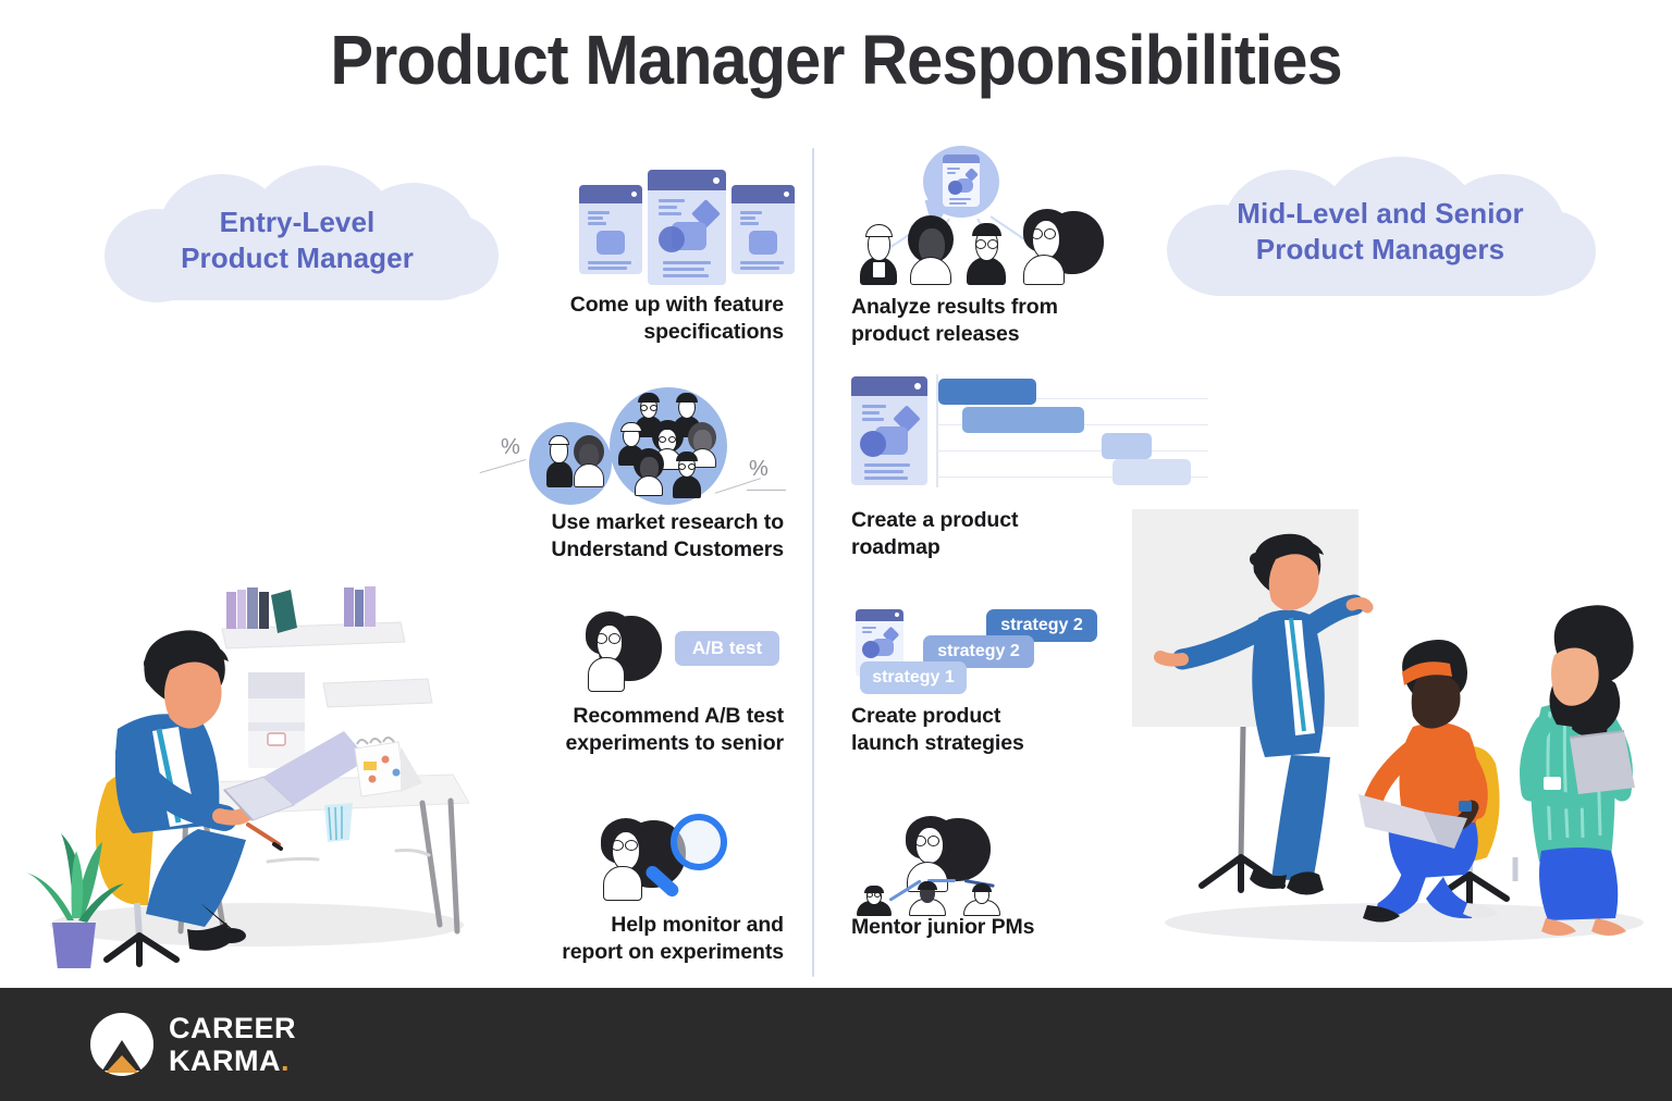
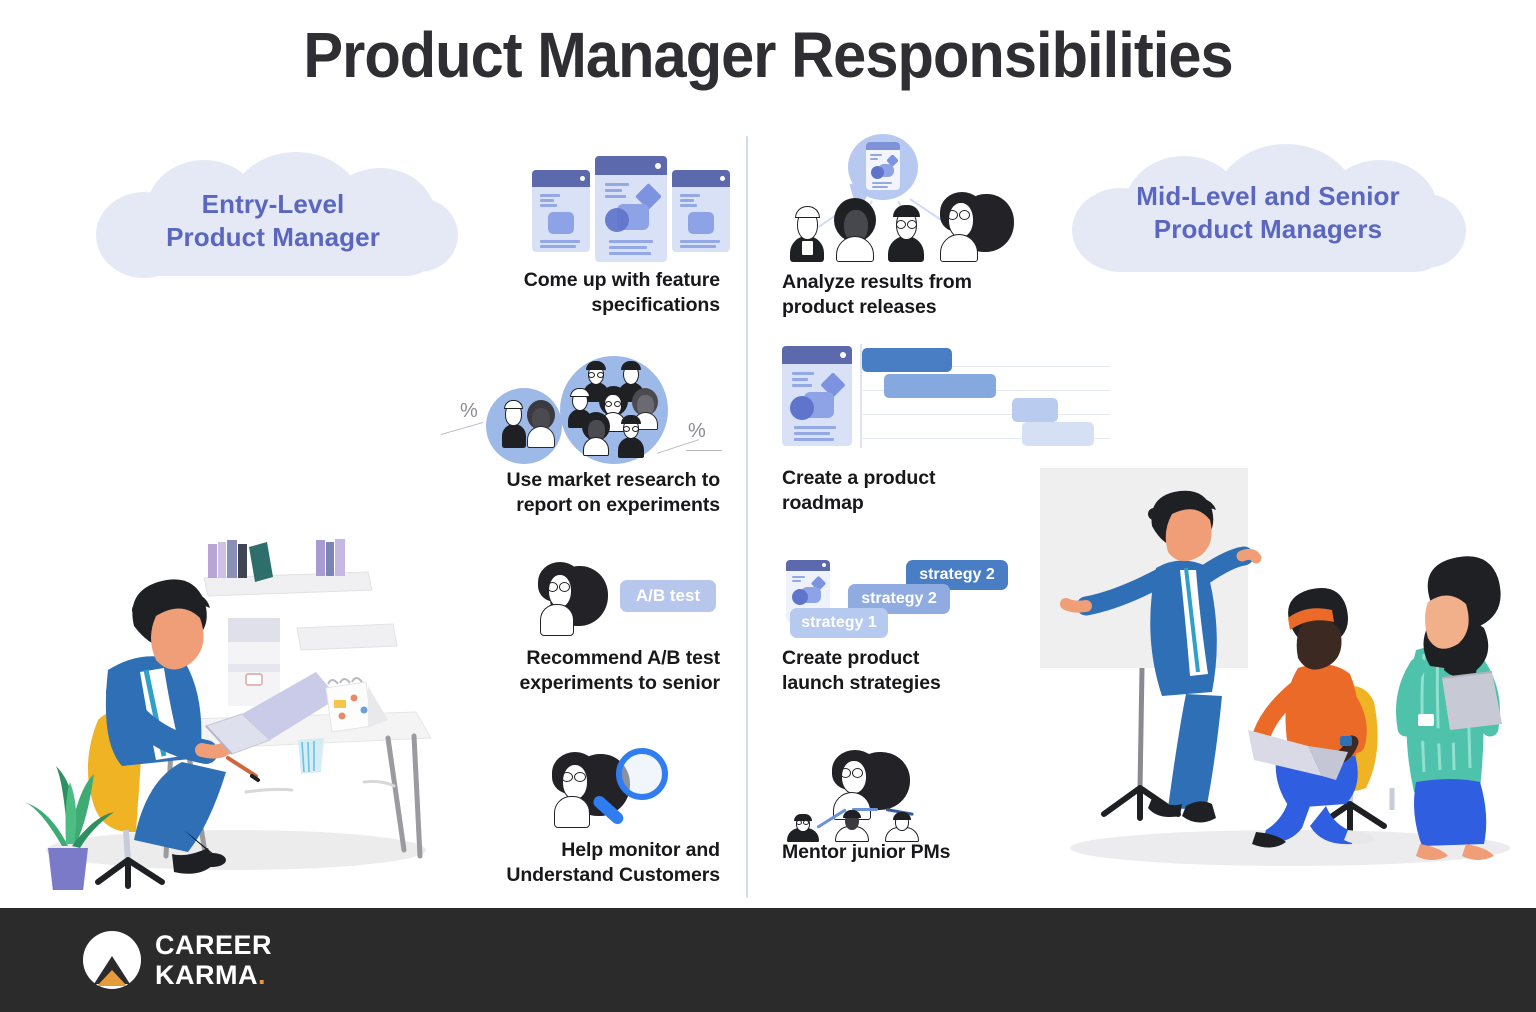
  Product Manager Responsibilities
  Entry-Level
  Product Manager
  Mid-Level and Senior
  Product Managers
  Come up with feature
  specifications
  %
  %
  Use market research to
- Understand Customers
+ report on experiments
  A/B test
  Recommend A/B test
  experiments to senior
  Help monitor and
- report on experiments
+ Understand Customers
  Analyze results from
  product releases
  Create a product
  roadmap
  strategy 2
  strategy 2
  strategy 1
  Create product
  launch strategies
  Mentor junior PMs
  CAREER
  KARMA.
